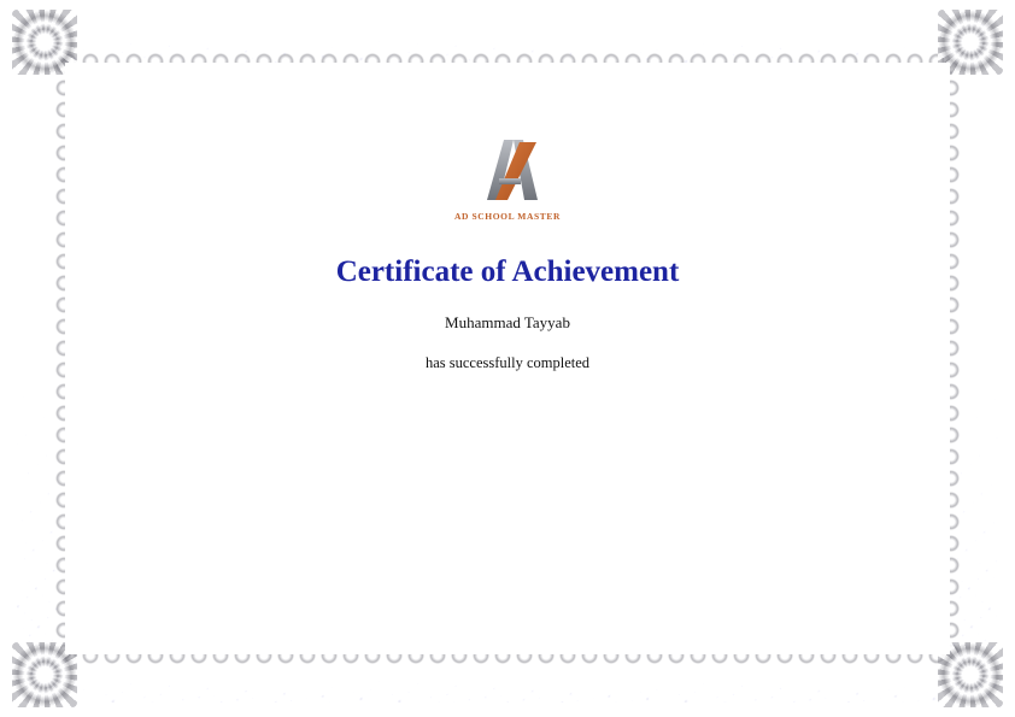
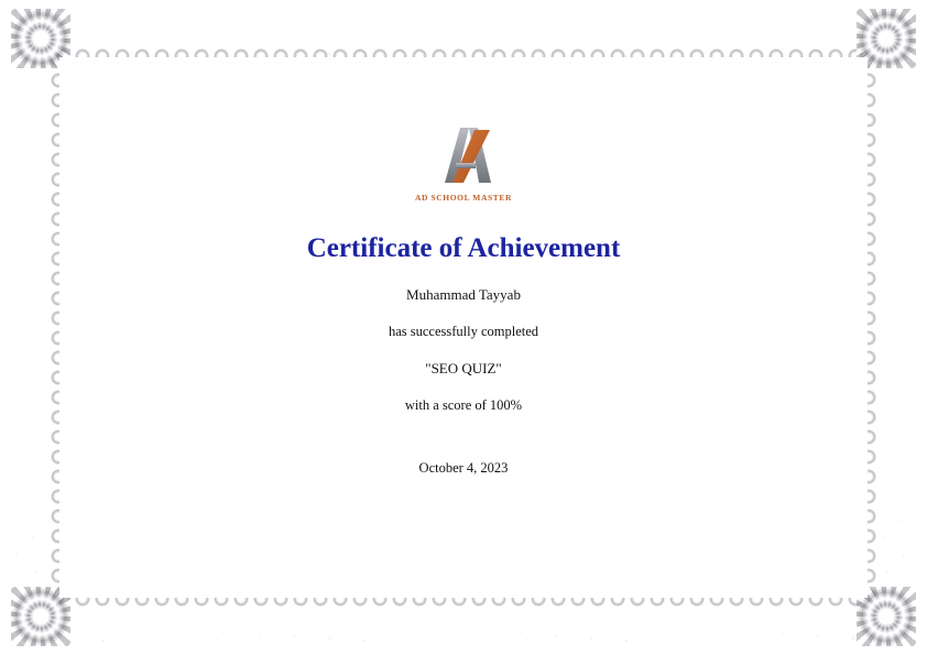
  AD SCHOOL MASTER
  Certificate of Achievement
  Muhammad Tayyab
  has successfully completed
+ "SEO QUIZ"
+ with a score of 100%
+ October 4, 2023
